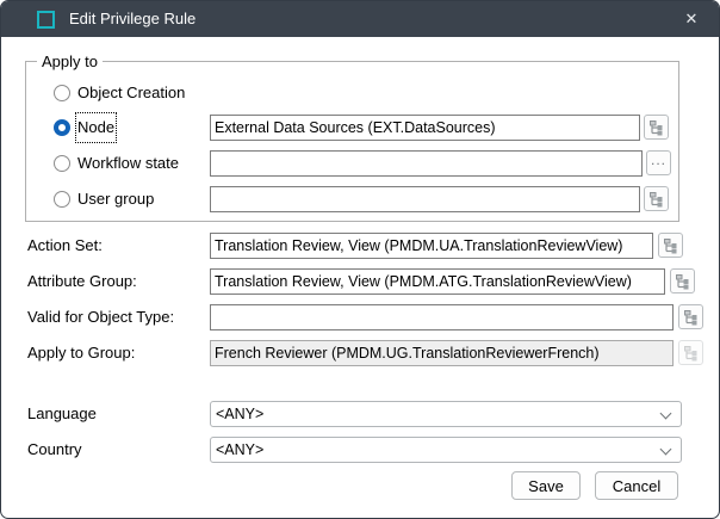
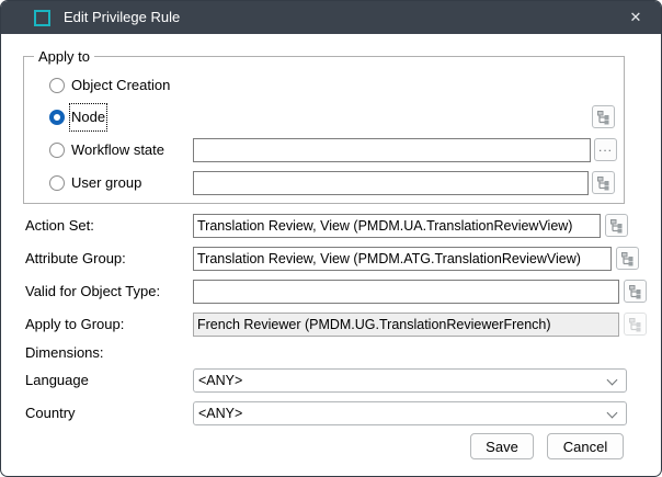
  Edit Privilege Rule
  ✕
  Apply to
  Object Creation
  Node
- External Data Sources (EXT.DataSources)
  Workflow state
  ...
  User group
  Action Set:
  Translation Review, View (PMDM.UA.TranslationReviewView)
  Attribute Group:
  Translation Review, View (PMDM.ATG.TranslationReviewView)
  Valid for Object Type:
  Apply to Group:
  French Reviewer (PMDM.UG.TranslationReviewerFrench)
+ Dimensions:
  Language
  <ANY>
  Country
  <ANY>
  Save
  Cancel
